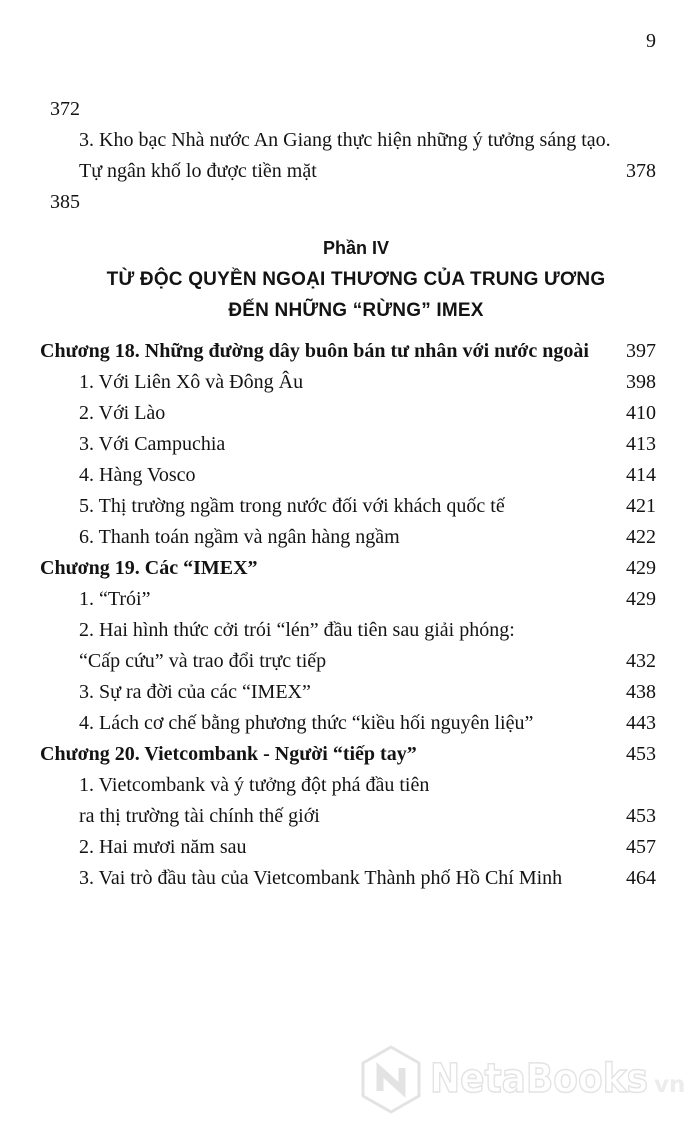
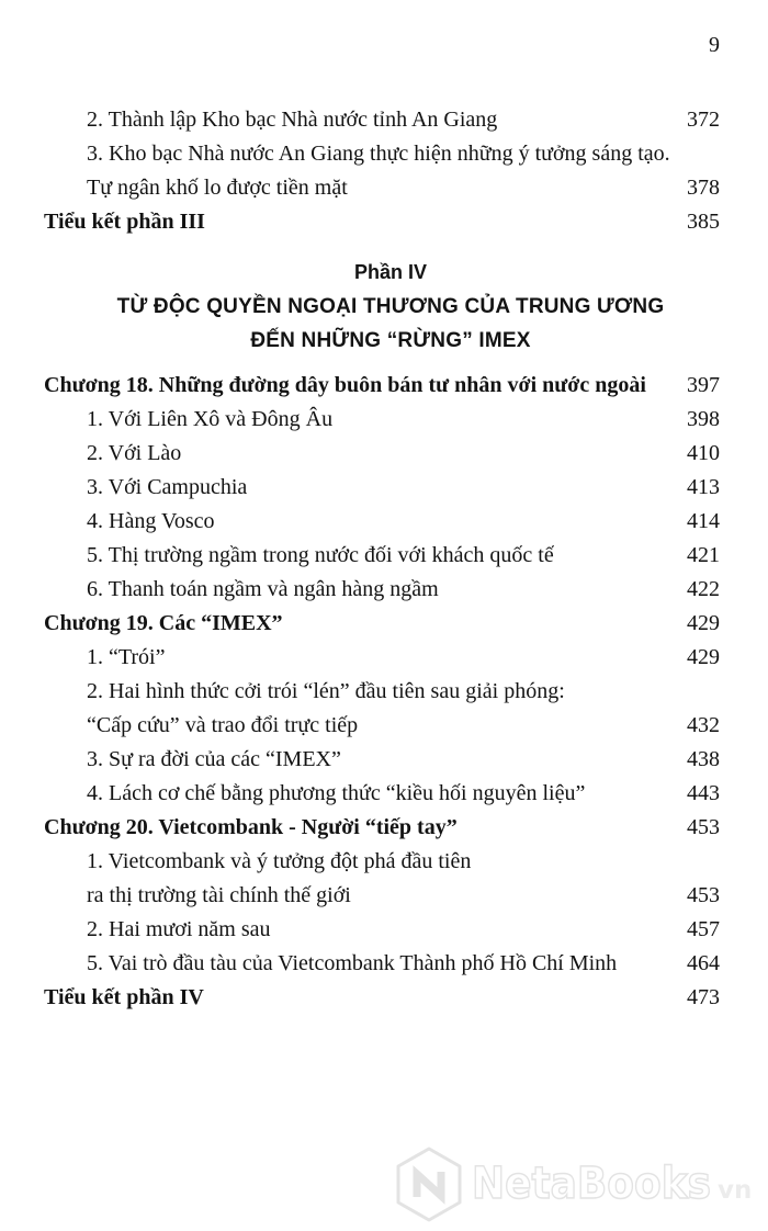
  9
+ 2. Thành lập Kho bạc Nhà nước tỉnh An Giang
  372
  3. Kho bạc Nhà nước An Giang thực hiện những ý tưởng sáng tạo.
  Tự ngân khố lo được tiền mặt
  378
+ Tiểu kết phần III
  385
  Phần IV
  TỪ ĐỘC QUYỀN NGOẠI THƯƠNG CỦA TRUNG ƯƠNG
  ĐẾN NHỮNG “RỪNG” IMEX
  Chương 18. Những đường dây buôn bán tư nhân với nước ngoài
  397
  1. Với Liên Xô và Đông Âu
  398
  2. Với Lào
  410
  3. Với Campuchia
  413
  4. Hàng Vosco
  414
  5. Thị trường ngầm trong nước đối với khách quốc tế
  421
  6. Thanh toán ngầm và ngân hàng ngầm
  422
  Chương 19. Các “IMEX”
  429
  1. “Trói”
  429
  2. Hai hình thức cởi trói “lén” đầu tiên sau giải phóng:
  “Cấp cứu” và trao đổi trực tiếp
  432
  3. Sự ra đời của các “IMEX”
  438
  4. Lách cơ chế bằng phương thức “kiều hối nguyên liệu”
  443
  Chương 20. Vietcombank - Người “tiếp tay”
  453
  1. Vietcombank và ý tưởng đột phá đầu tiên
  ra thị trường tài chính thế giới
  453
  2. Hai mươi năm sau
  457
- 3. Vai trò đầu tàu của Vietcombank Thành phố Hồ Chí Minh
+ 5. Vai trò đầu tàu của Vietcombank Thành phố Hồ Chí Minh
  464
+ Tiểu kết phần IV
+ 473
  NetaBooks
